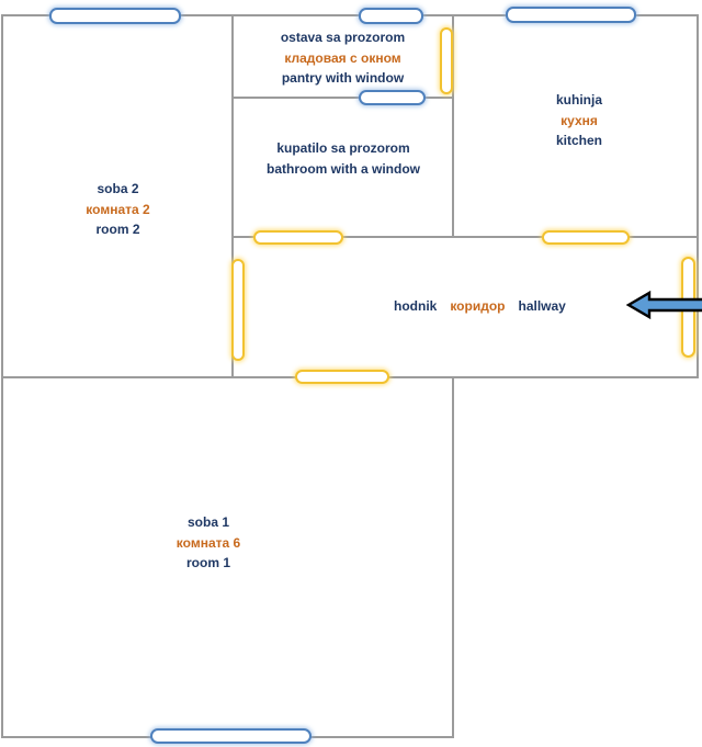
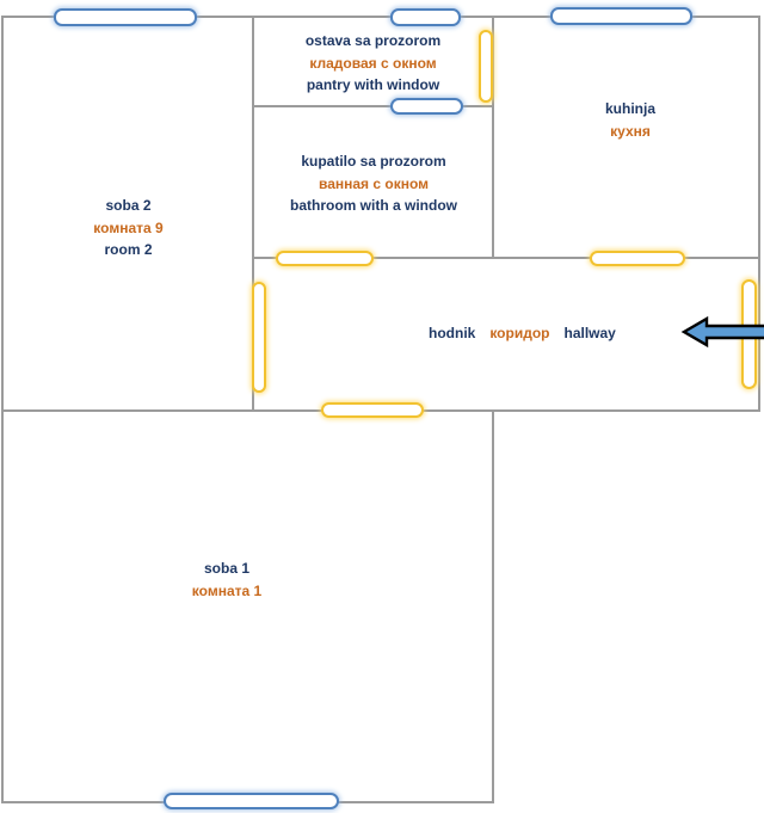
  soba 2
- комната 2
+ комната 9
  room 2
  ostava sa prozorom
  кладовая с окном
  pantry with window
  kupatilo sa prozorom
+ ванная с окном
  bathroom with a window
  kuhinja
  кухня
- kitchen
  hodnik коридор hallway
  soba 1
- комната 6
+ комната 1
- room 1
